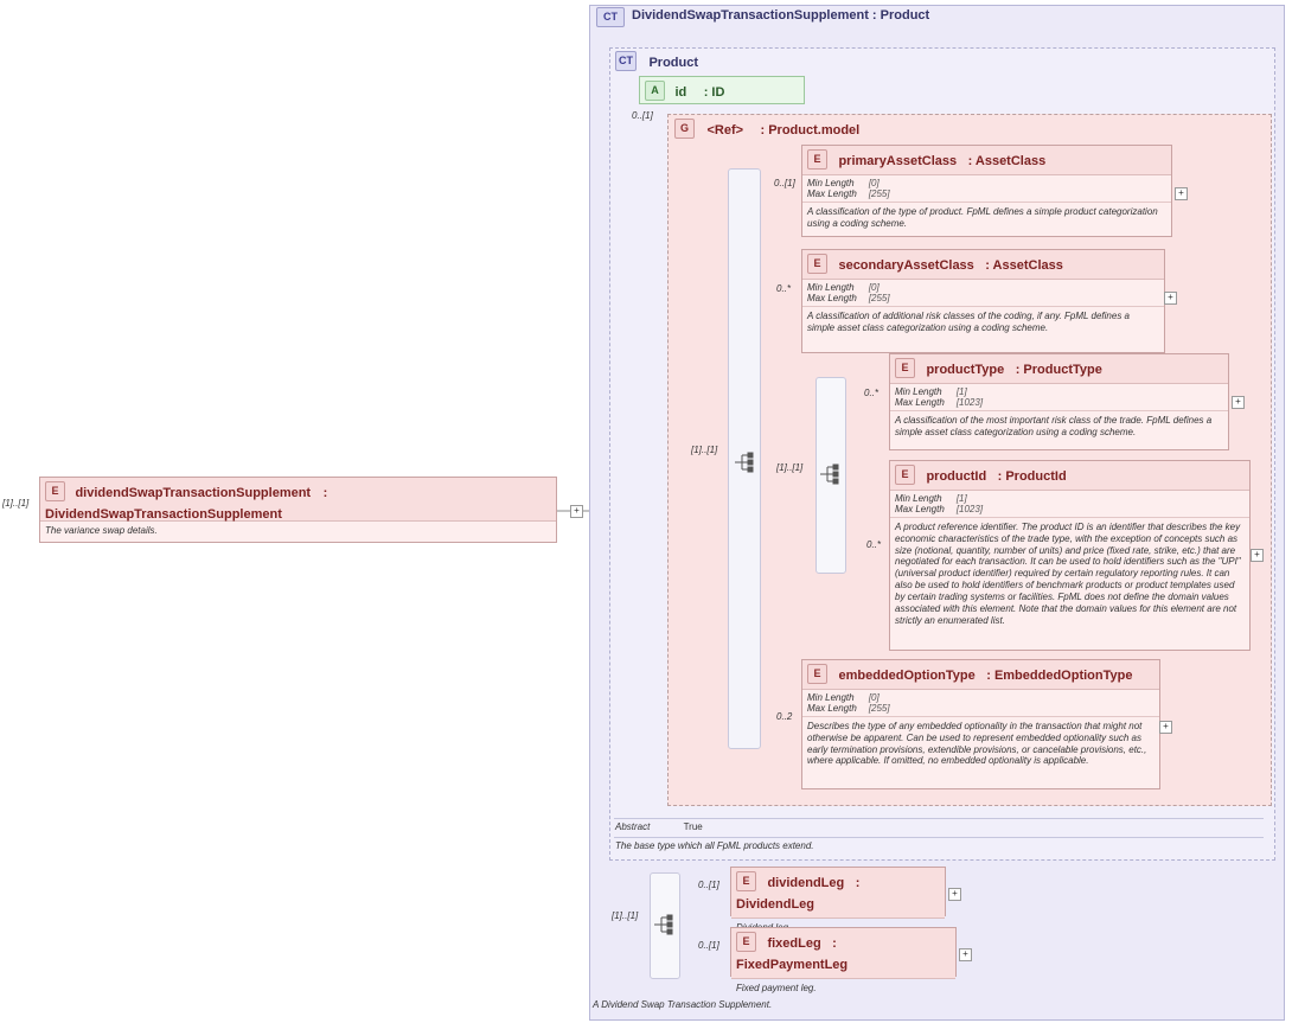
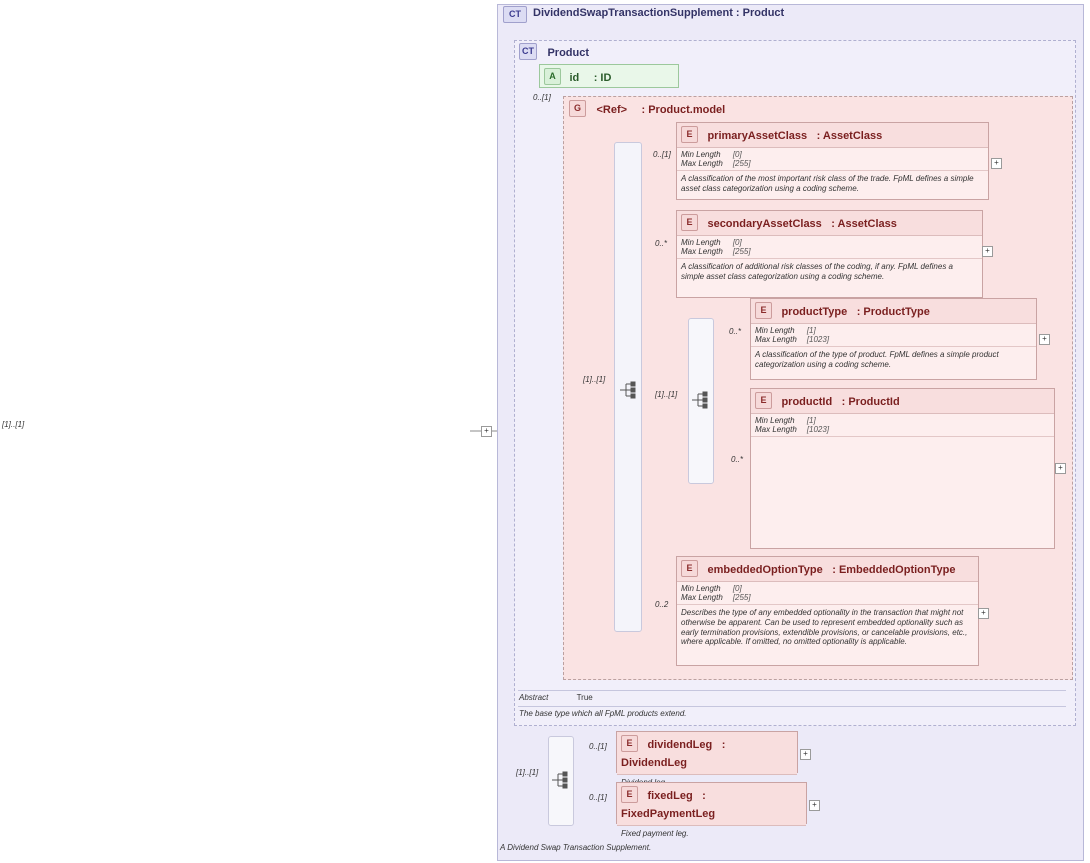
- E dividendSwapTransactionSupplement : DividendSwapTransactionSupplement
- The variance swap details.
  [1]..[1]
  +
  CT
  DividendSwapTransactionSupplement : Product
  A Dividend Swap Transaction Supplement.
  CT Product
  A id : ID
  0..[1]
  G <Ref> : Product.model
  [1]..[1]
  [1]..[1]
  E primaryAssetClass : AssetClass
  Min Length	[0]
  Max Length	[255]
- A classification of the type of product. FpML defines a simple product categorization using a coding scheme.
+ A classification of the most important risk class of the trade. FpML defines a simple asset class categorization using a coding scheme.
  0..[1]
  +
  E secondaryAssetClass : AssetClass
  Min Length	[0]
  Max Length	[255]
  A classification of additional risk classes of the coding, if any. FpML defines a simple asset class categorization using a coding scheme.
  0..*
  +
  E productType : ProductType
  Min Length	[1]
  Max Length	[1023]
- A classification of the most important risk class of the trade. FpML defines a simple asset class categorization using a coding scheme.
+ A classification of the type of product. FpML defines a simple product categorization using a coding scheme.
  0..*
  +
  E productId : ProductId
  Min Length	[1]
  Max Length	[1023]
- A product reference identifier. The product ID is an identifier that describes the key economic characteristics of the trade type, with the exception of concepts such as size (notional, quantity, number of units) and price (fixed rate, strike, etc.) that are negotiated for each transaction. It can be used to hold identifiers such as the "UPI" (universal product identifier) required by certain regulatory reporting rules. It can also be used to hold identifiers of benchmark products or product templates used by certain trading systems or facilities. FpML does not define the domain values associated with this element. Note that the domain values for this element are not strictly an enumerated list.
  0..*
  +
  E embeddedOptionType : EmbeddedOptionType
  Min Length	[0]
  Max Length	[255]
- Describes the type of any embedded optionality in the transaction that might not otherwise be apparent. Can be used to represent embedded optionality such as early termination provisions, extendible provisions, or cancelable provisions, etc., where applicable. If omitted, no embedded optionality is applicable.
+ Describes the type of any embedded optionality in the transaction that might not otherwise be apparent. Can be used to represent embedded optionality such as early termination provisions, extendible provisions, or cancelable provisions, etc., where applicable. If omitted, no omitted optionality is applicable.
  0..2
  +
  Abstract True
  The base type which all FpML products extend.
  [1]..[1]
  E dividendLeg : DividendLeg
  0..[1]
  +
  E fixedLeg : FixedPaymentLeg
  Fixed payment leg.
  0..[1]
  +
